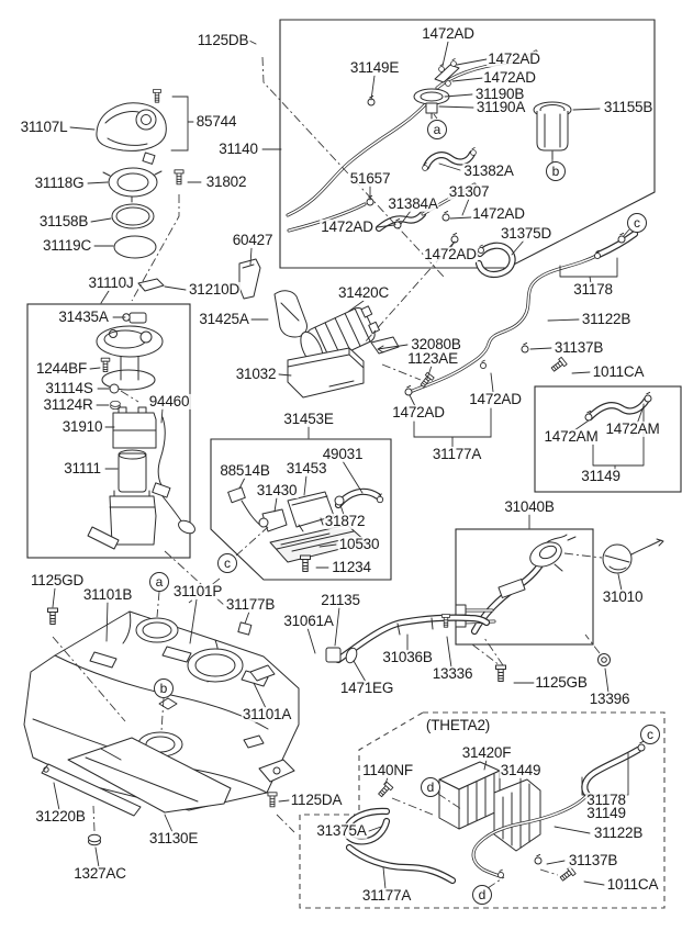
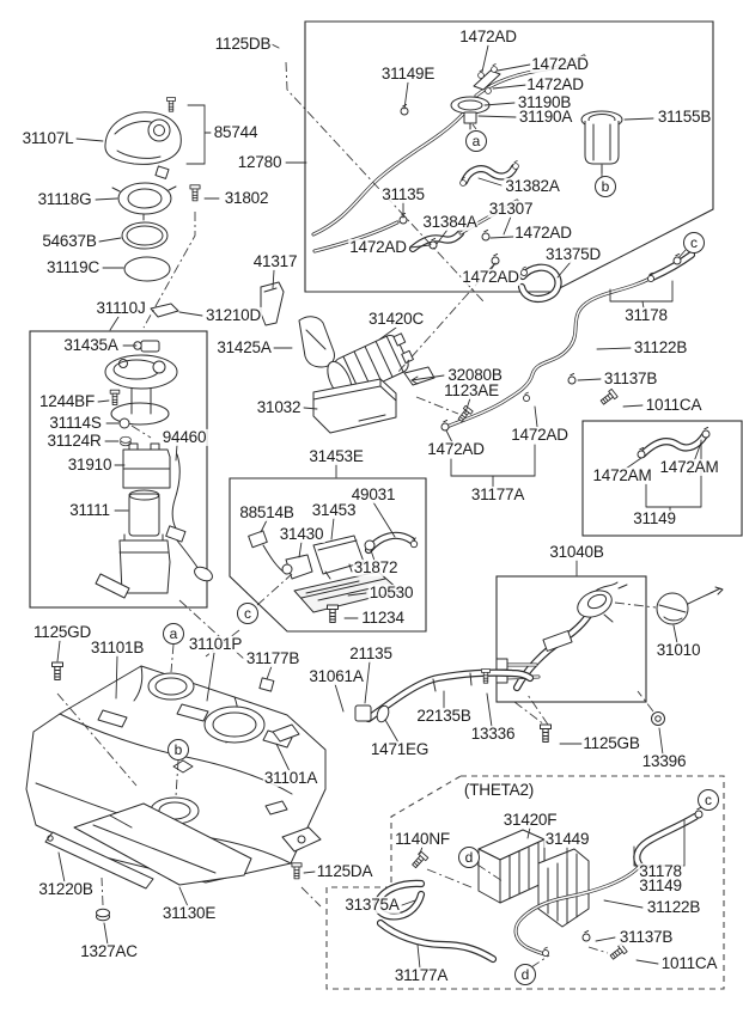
  1125DB
  1472AD
  1472AD
  1472AD
  31149E
  31190B
  31190A
  31155B
  31107L
  85744
- 31140
+ 12780
  31118G
  31802
- 51657
+ 31135
  31382A
  31307
  31384A
- 31158B
+ 54637B
  1472AD
  1472AD
  31375D
  31119C
- 60427
+ 41317
  1472AD
  31178
  31110J
  31210D
  31122B
  31435A
  31425A
  31420C
  31137B
  1011CA
  1244BF
  32080B
  1123AE
  31114S
  31032
  31124R
  94460
  31910
  1472AD
  1472AD
  31453E
  1472AM
  1472AM
  31149
  31111
  31177A
  49031
  88514B
  31453
  31430
  31872
  31040B
  10530
  11234
  31010
  1125GD
  31101B
  31101P
  31177B
  21135
  31061A
- 31036B
+ 22135B
  13336
  1471EG
  1125GB
  13396
  31101A
  (THETA2)
  31420F
  1140NF
  31449
  31178
  31149
  31122B
  1125DA
  31220B
  31130E
  31375A
  1327AC
  31137B
  1011CA
  31177A
  a
  b
  c
  c
  a
  b
  c
  d
  d
